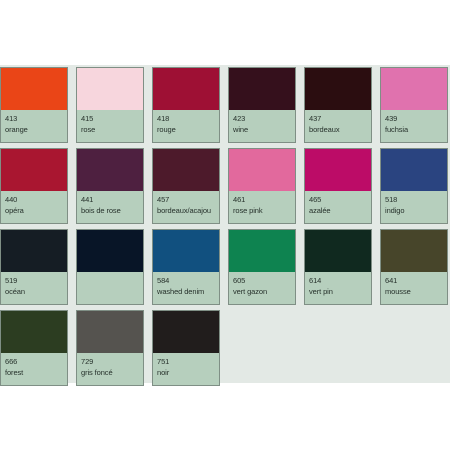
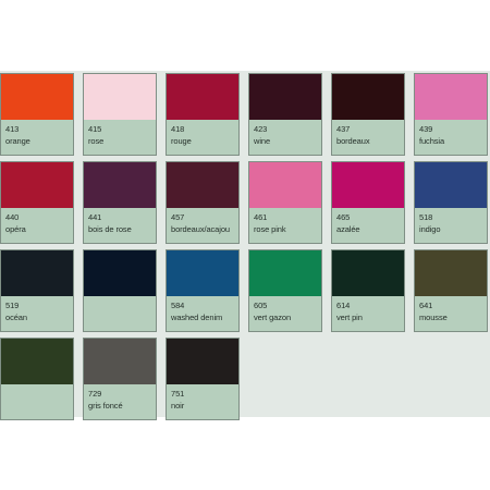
  413
  orange
  415
  rose
  418
  rouge
  423
  wine
  437
  bordeaux
  439
  fuchsia
  440
  opéra
  441
  bois de rose
  457
  bordeaux/acajou
  461
  rose pink
  465
  azalée
  518
  indigo
  519
  océan
  584
  washed denim
  605
  vert gazon
  614
  vert pin
  641
  mousse
- 666
- forest
  729
  gris foncé
  751
  noir
